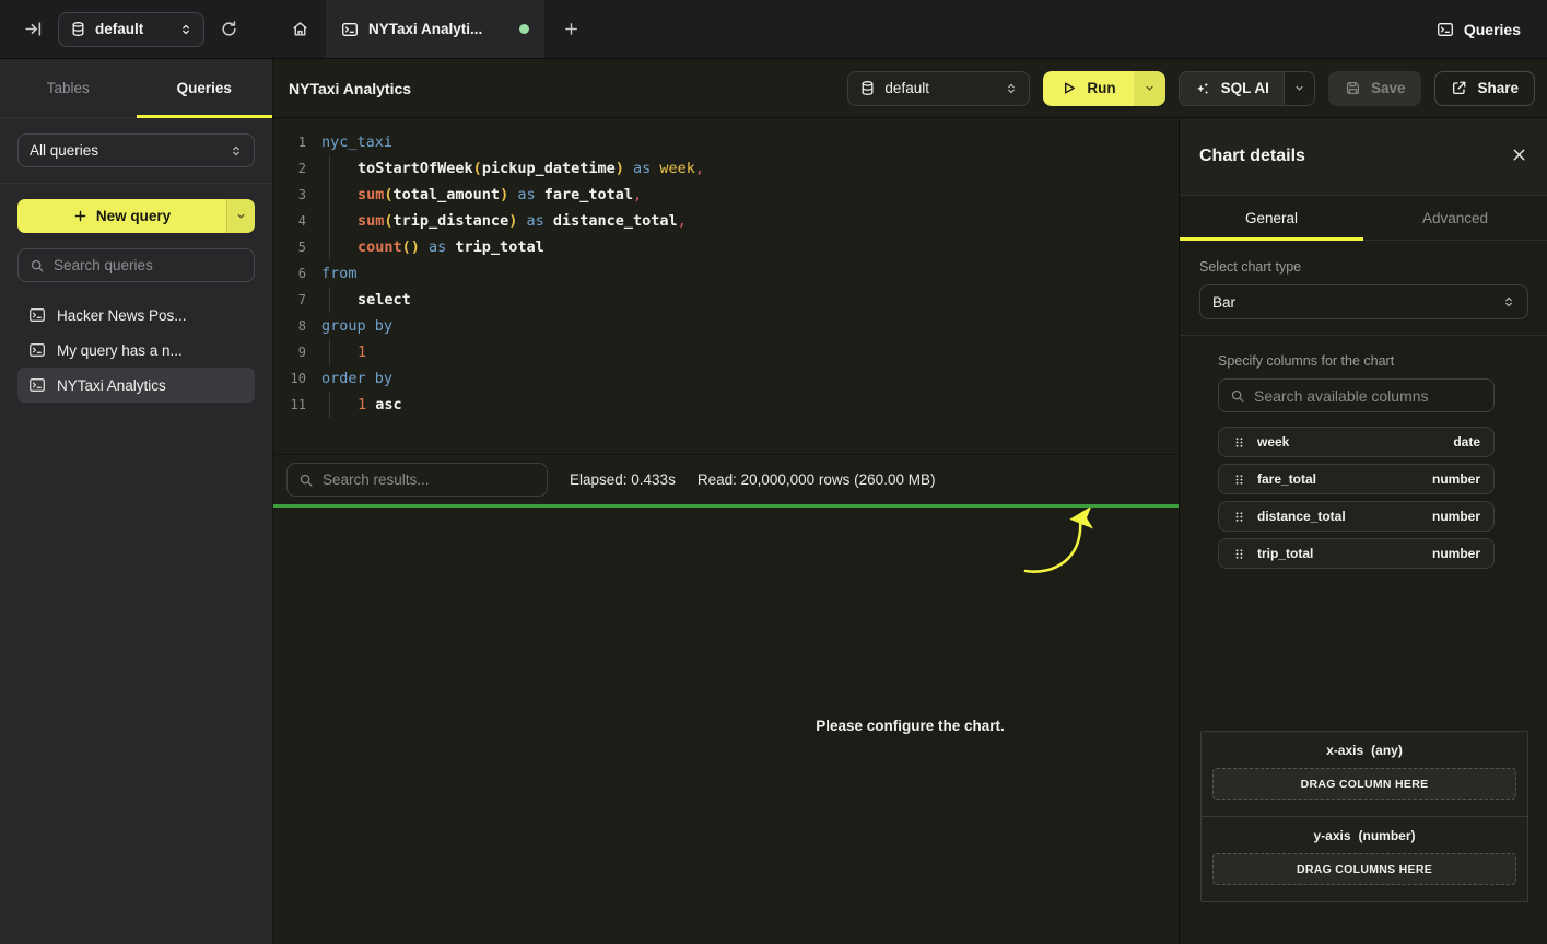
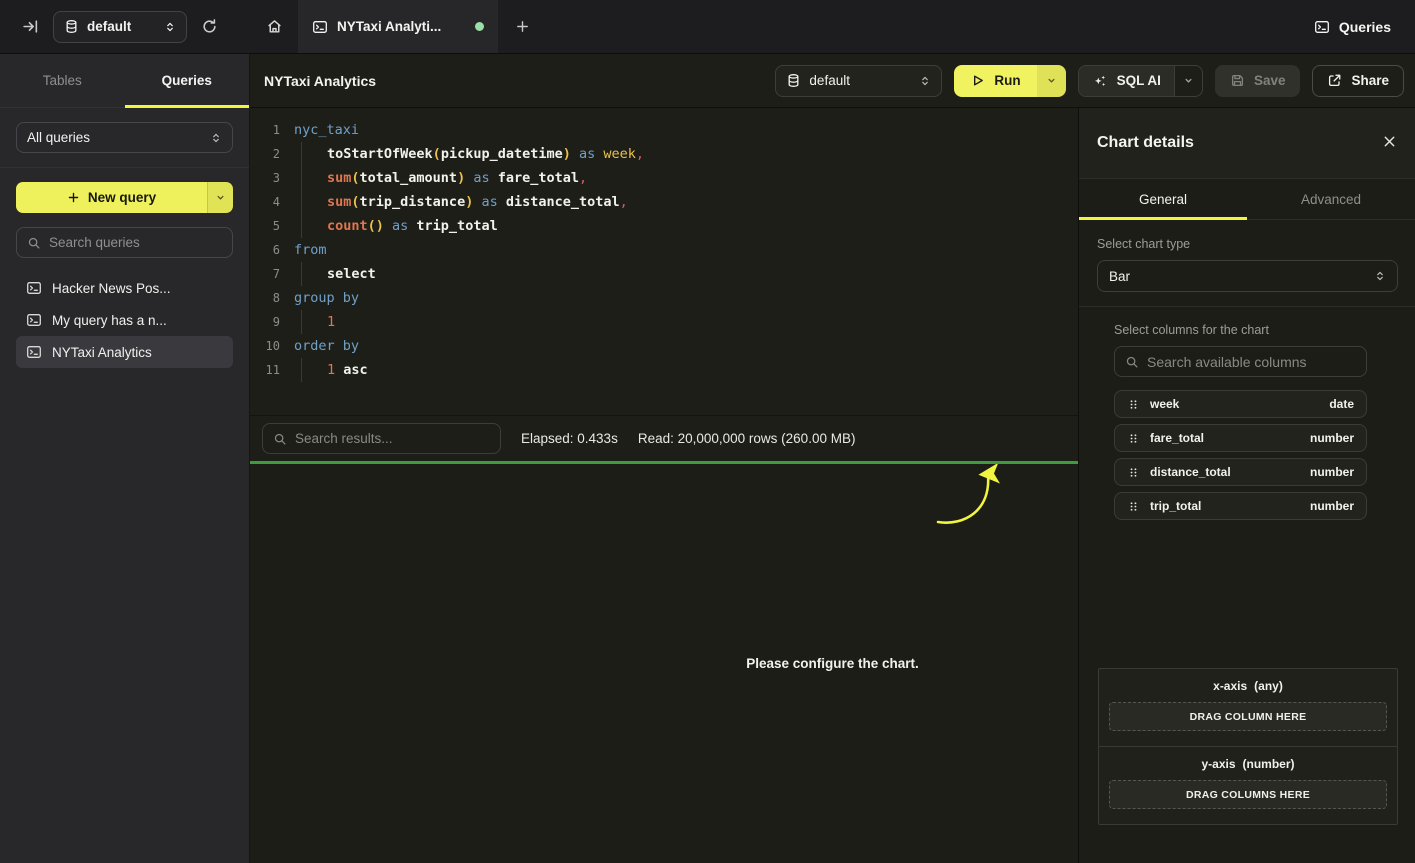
  default
  NYTaxi Analyti...
  Queries
  Tables
  Queries
  All queries
  New query
  Search queries
  Hacker News Pos...
  My query has a n...
  NYTaxi Analytics
  NYTaxi Analytics
  default
  Run
  SQL AI
  Save
  Share
  1
  nyc_taxi
  2
  toStartOfWeek(pickup_datetime) as week,
  3
  sum(total_amount) as fare_total,
  4
  sum(trip_distance) as distance_total,
  5
  count() as trip_total
  6
  from
  7
  select
  8
  group by
  9
  1
  10
  order by
  11
  1 asc
  Search results...
  Elapsed: 0.433s
  Read: 20,000,000 rows (260.00 MB)
  Please configure the chart.
  Chart details
  General
  Advanced
  Select chart type
  Bar
- Specify columns for the chart
+ Select columns for the chart
  Search available columns
  week
  date
  fare_total
  number
  distance_total
  number
  trip_total
  number
  x-axis (any)
  DRAG COLUMN HERE
  y-axis (number)
  DRAG COLUMNS HERE
